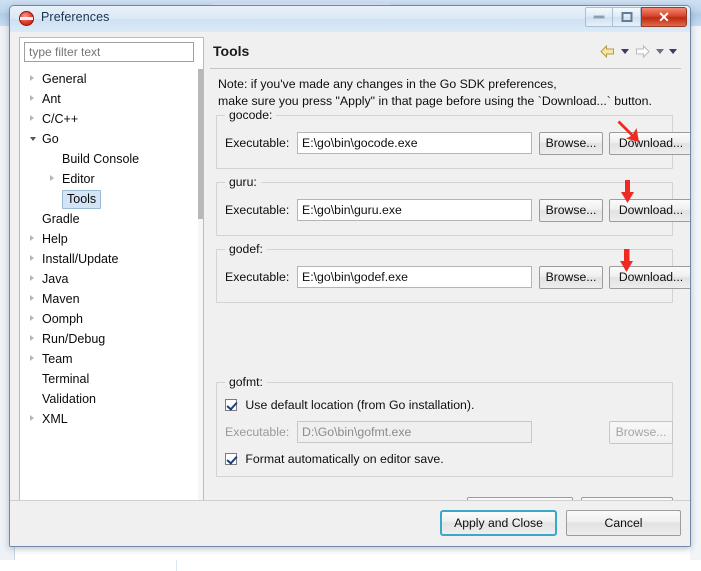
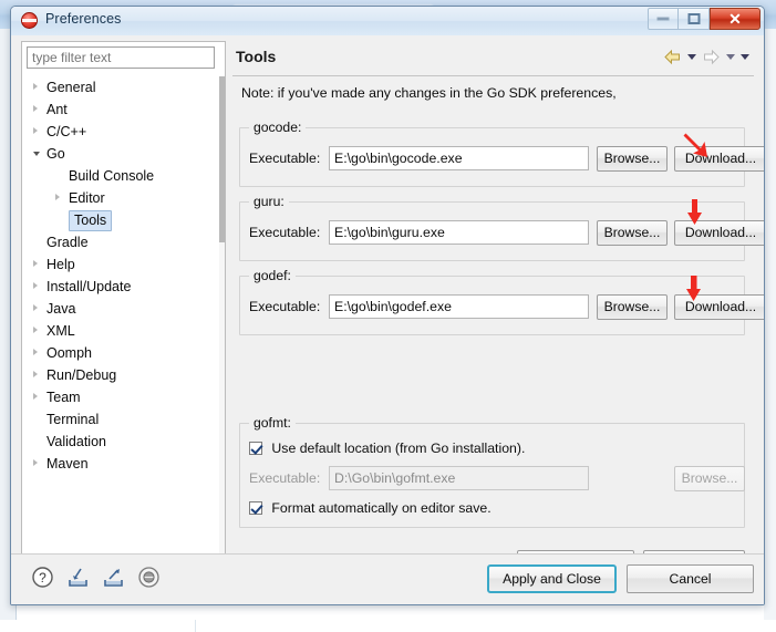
  Preferences
  ✕
  type filter text
  General
  Ant
  C/C++
  Go
  Build Console
  Editor
  Tools
  Gradle
  Help
  Install/Update
  Java
- Maven
+ XML
  Oomph
  Run/Debug
  Team
  Terminal
  Validation
- XML
+ Maven
  Tools
  Note: if you've made any changes in the Go SDK preferences,
- make sure you press "Apply" in that page before using the `Download...` button.
  gocode:
  Executable:
  E:\go\bin\gocode.exe
  Browse...
  Download...
  guru:
  Executable:
  E:\go\bin\guru.exe
  Browse...
  Download...
  godef:
  Executable:
  E:\go\bin\godef.exe
  Browse...
  Download...
  gofmt:
  Use default location (from Go installation).
  Executable:
  D:\Go\bin\gofmt.exe
  Browse...
  Format automatically on editor save.
+ ?
  Apply and Close
  Cancel
